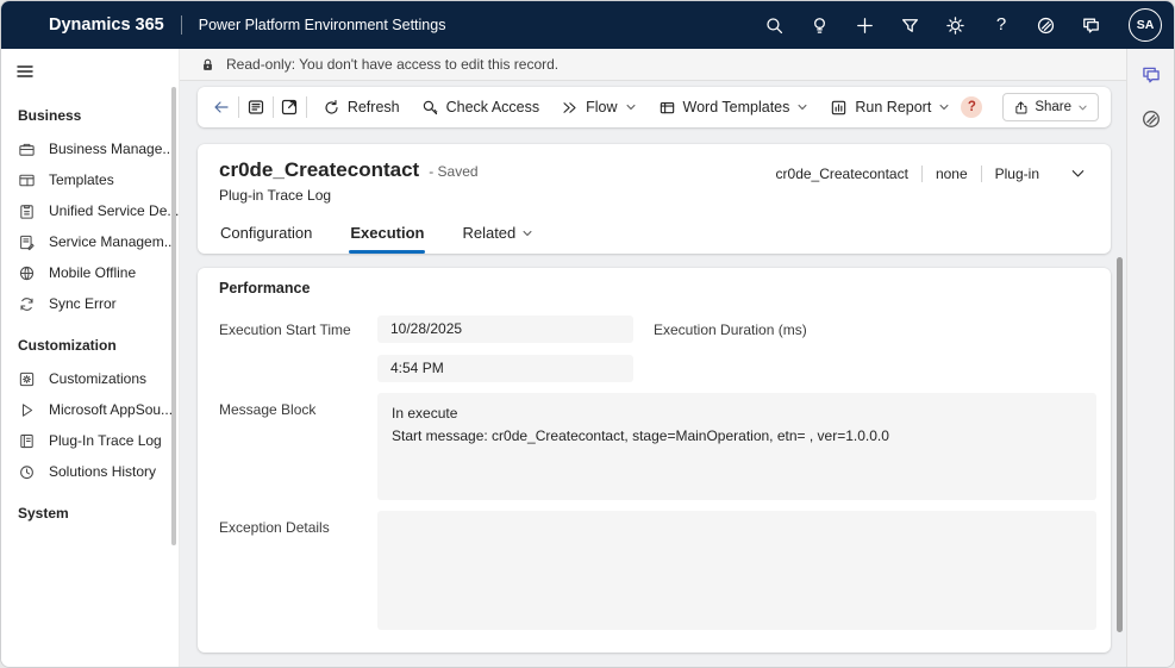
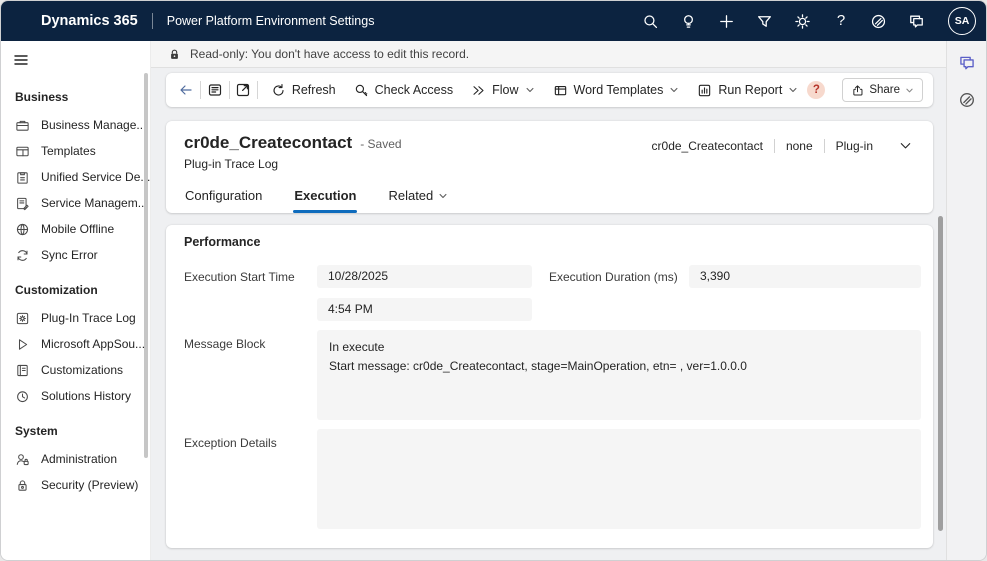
  Dynamics 365
  Power Platform Environment Settings
  ?
  SA
  Business
  Business Manage..
  Templates
  Unified Service De..
  Service Managem..
  Mobile Offline
  Sync Error
  Customization
- Customizations
+ Plug-In Trace Log
  Microsoft AppSou..
- Plug-In Trace Log
+ Customizations
  Solutions History
  System
+ Administration
+ Security (Preview)
  Read-only: You don't have access to edit this record.
  Refresh
  Check Access
  Flow
  Word Templates
  Run Report
  ?
  Share
  cr0de_Createcontact
  - Saved
  Plug-in Trace Log
  cr0de_Createcontact
  none
  Plug-in
  Configuration
  Execution
  Related
  Performance
  Execution Start Time
  10/28/2025
  4:54 PM
  Execution Duration (ms)
+ 3,390
  Message Block
  In execute
  Start message: cr0de_Createcontact, stage=MainOperation, etn= , ver=1.0.0.0
  Exception Details
